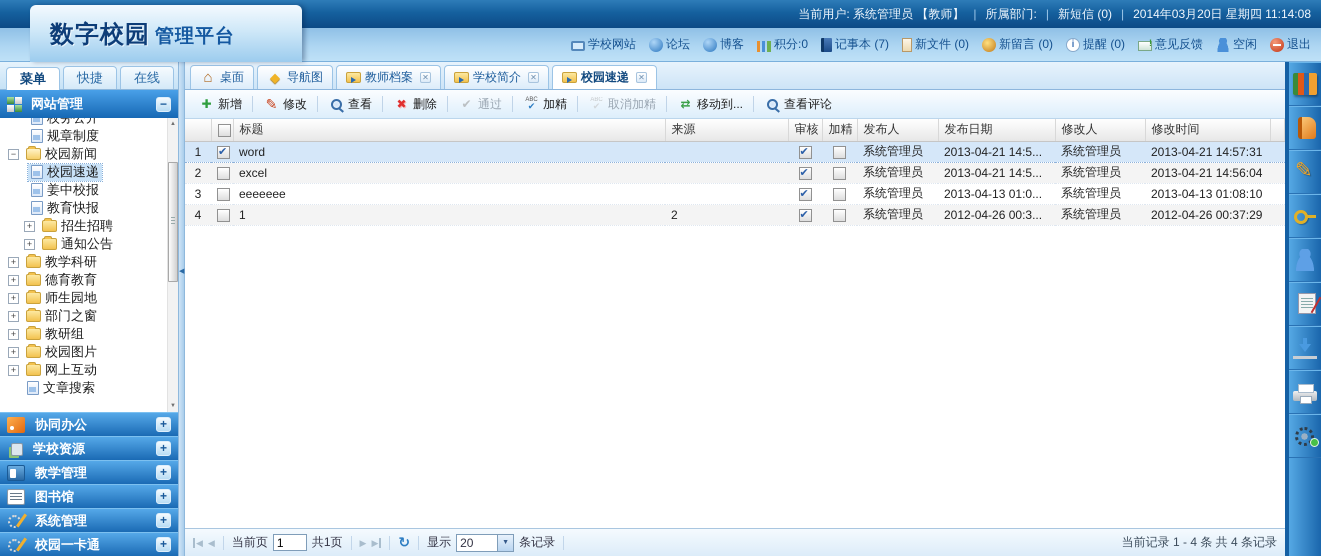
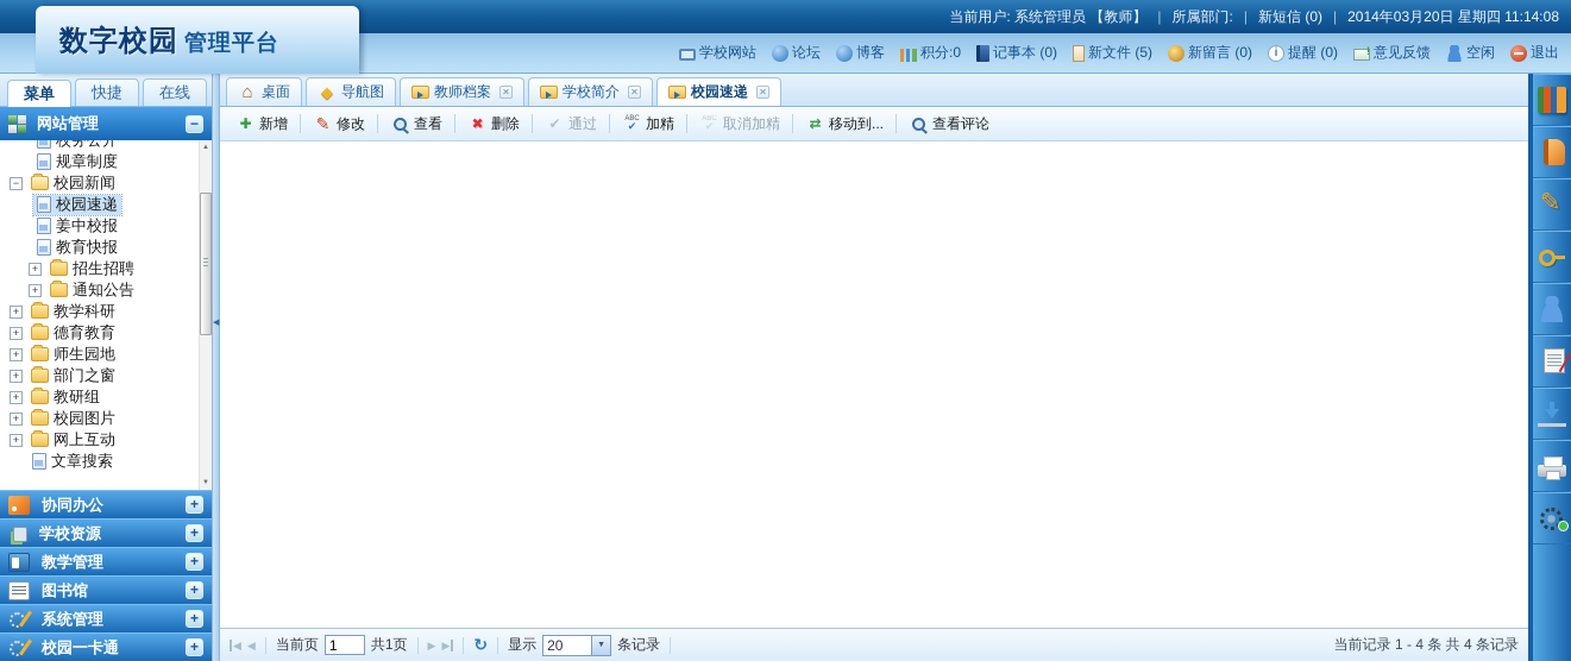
  当前用户: 系统管理员 【教师】
  所属部门:
  新短信 (0)
  2014年03月20日 星期四 11:14:08
  学校网站
  论坛
  博客
  积分:0
- 记事本 (7)
+ 记事本 (0)
- 新文件 (0)
+ 新文件 (5)
  新留言 (0)
  提醒 (0)
  意见反馈
  空闲
  退出
  数字校园 管理平台
  菜单
  快捷
  在线
  网站管理
  校务公开
  规章制度
  校园新闻
  校园速递
  姜中校报
  教育快报
  招生招聘
  通知公告
  教学科研
  德育教育
  师生园地
  部门之窗
  教研组
  校园图片
  网上互动
  文章搜索
  协同办公
  学校资源
  教学管理
  图书馆
  系统管理
  校园一卡通
  桌面
  导航图
  教师档案
  学校简介
  校园速递
  新增
  修改
  查看
  删除
  通过
  加精
  取消加精
  移动到...
  查看评论
- 		标题	来源	审核	加精	发布人	发布日期	修改人	修改时间
- 1		word				系统管理员	2013-04-21 14:5...	系统管理员	2013-04-21 14:57:31
- 2		excel				系统管理员	2013-04-21 14:5...	系统管理员	2013-04-21 14:56:04
- 3		eeeeeee				系统管理员	2013-04-13 01:0...	系统管理员	2013-04-13 01:08:10
- 4		1	2			系统管理员	2012-04-26 00:3...	系统管理员	2012-04-26 00:37:29
  当前页
  1
  共1页
  ↻
  显示
  20
  条记录
  当前记录 1 - 4 条 共 4 条记录
